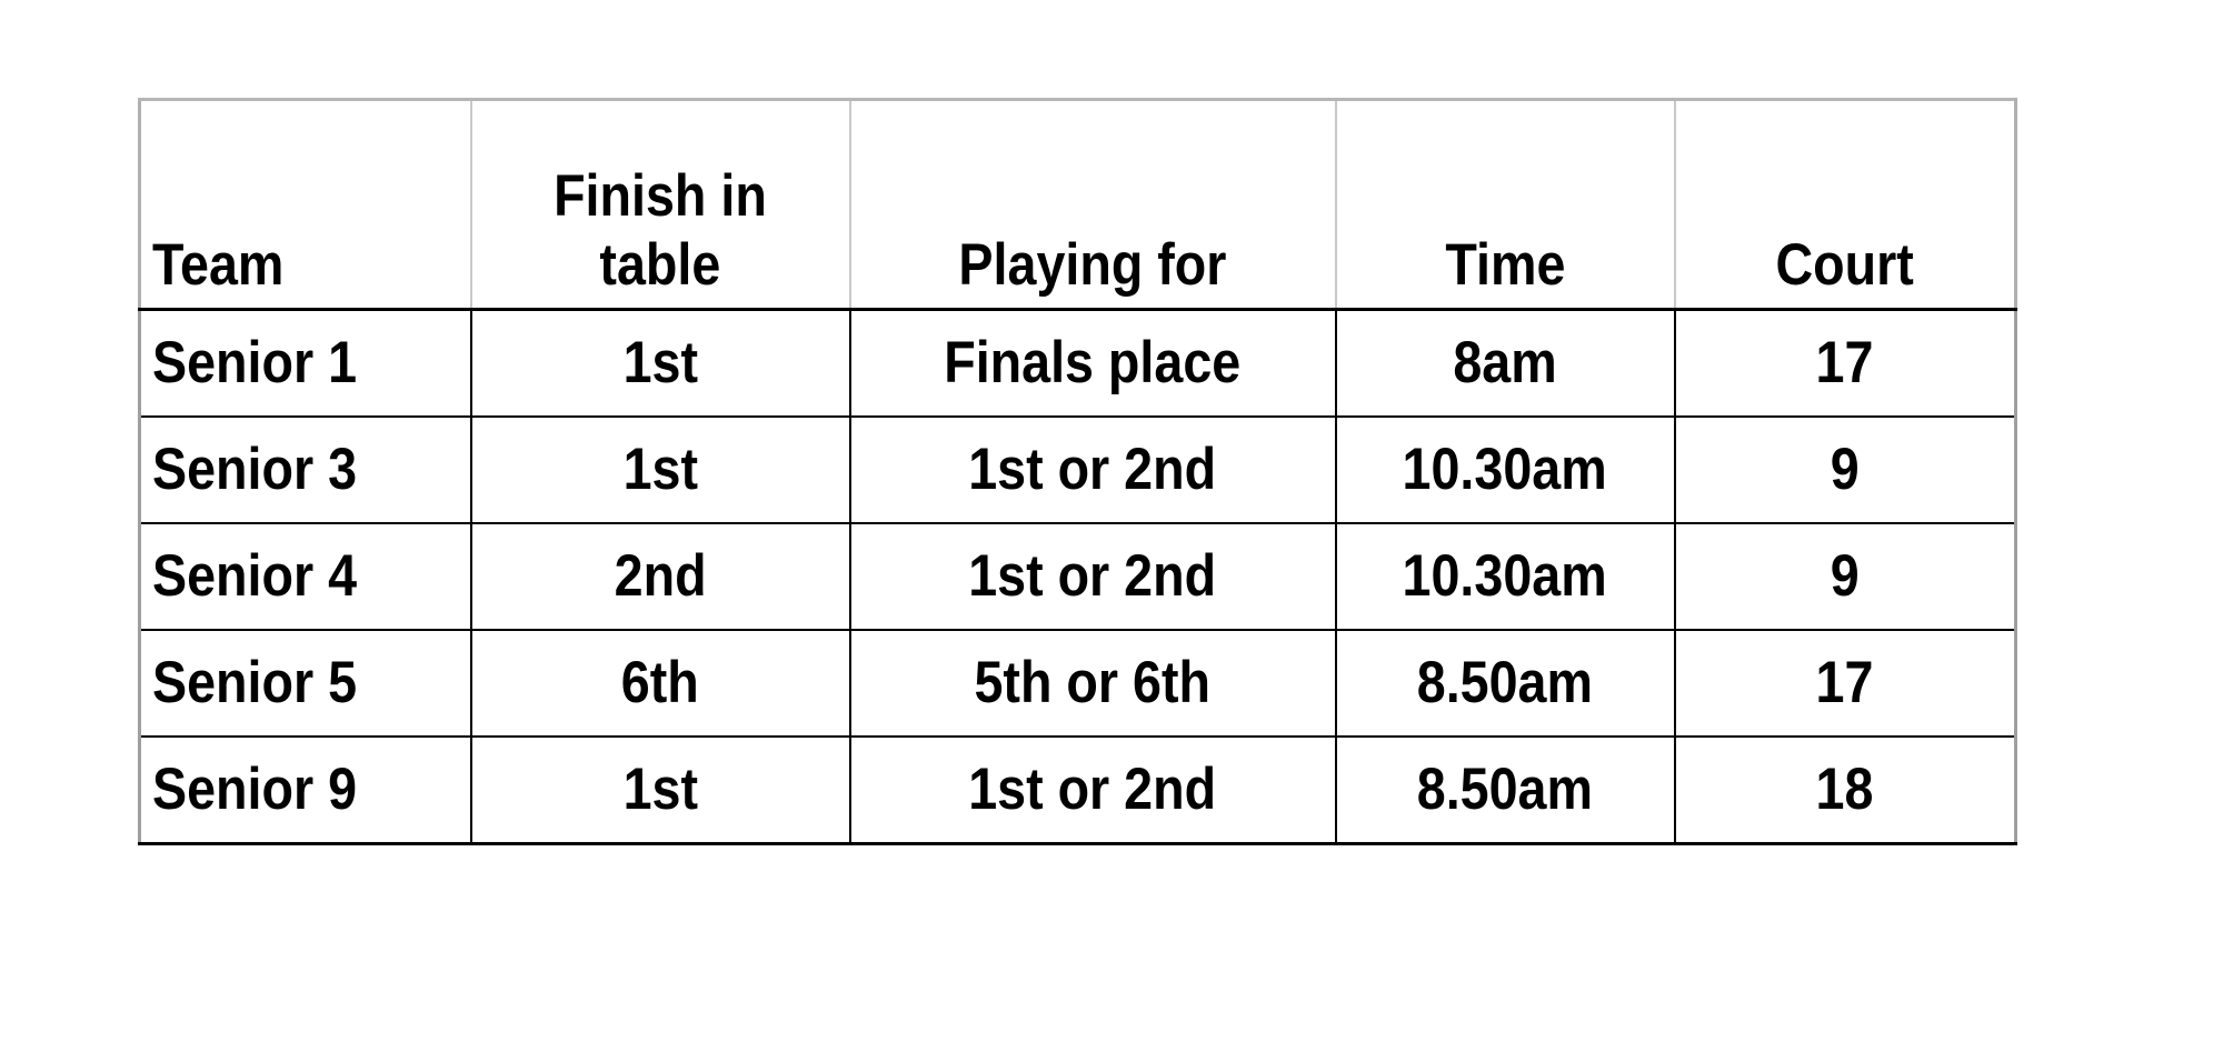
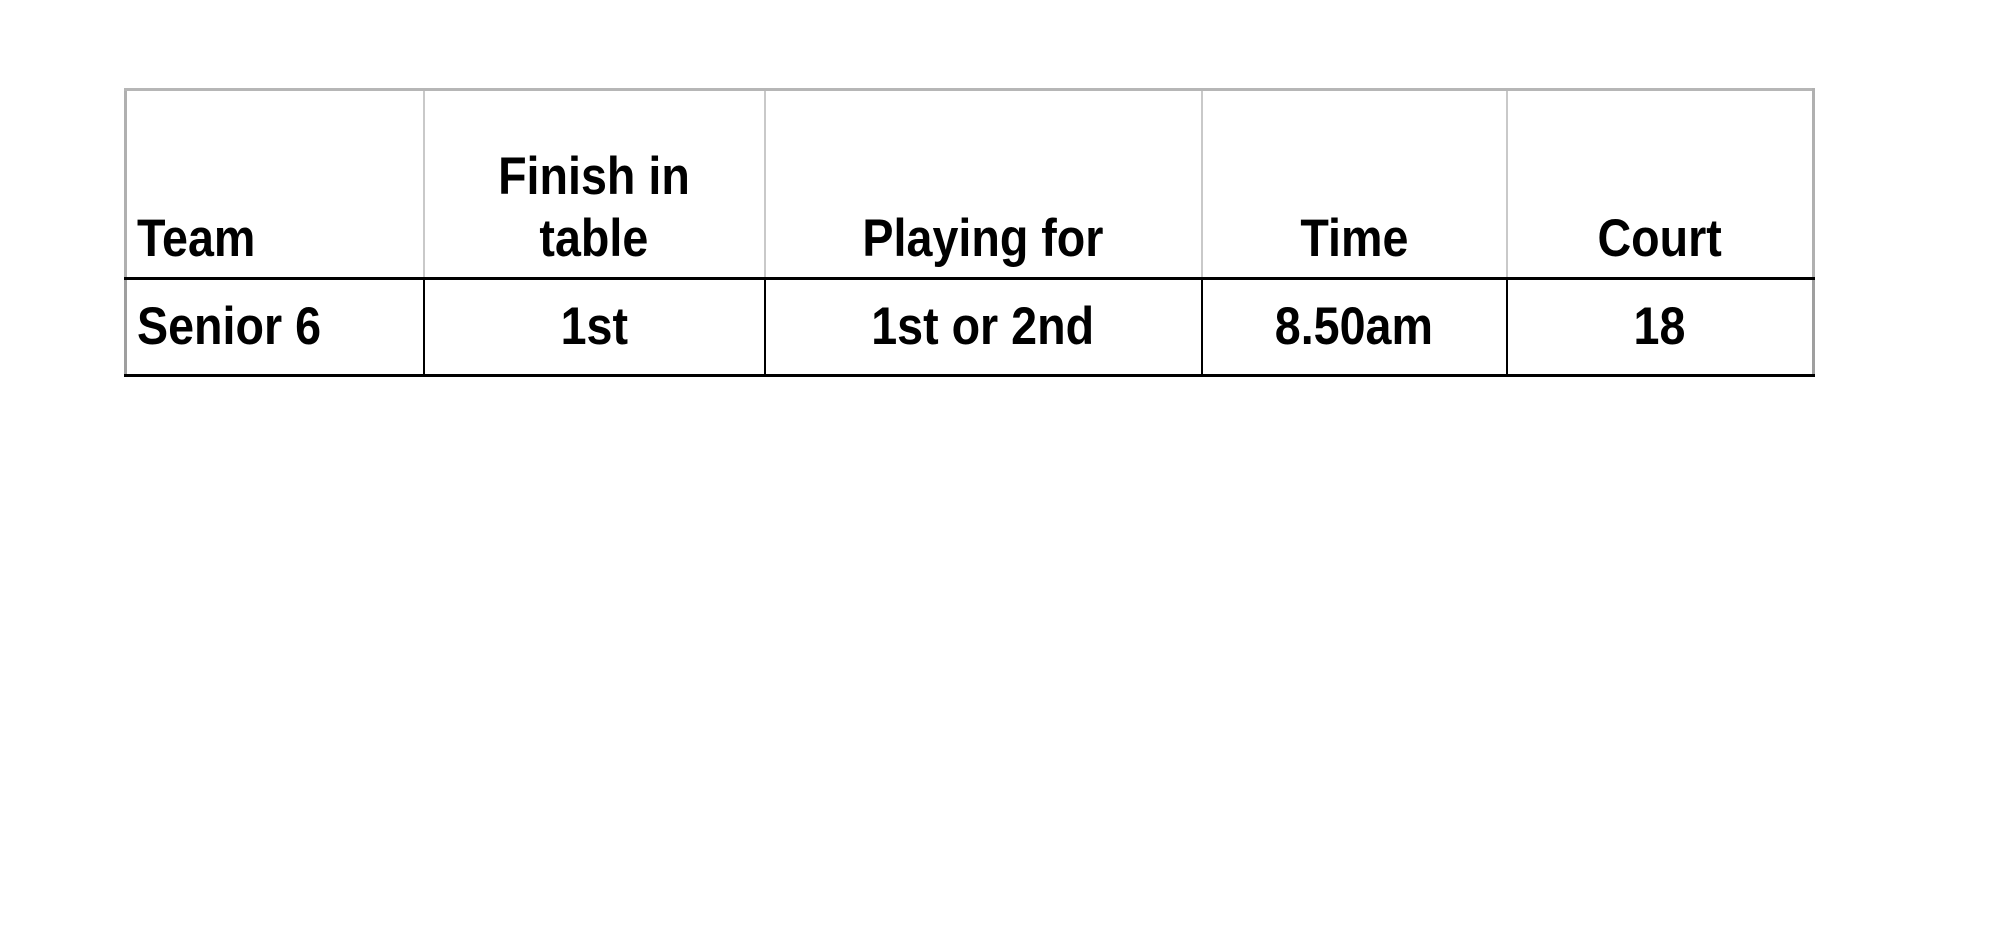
  Team	Finish in table	Playing for	Time	Court
- Senior 1	1st	Finals place	8am	17
- Senior 3	1st	1st or 2nd	10.30am	9
- Senior 4	2nd	1st or 2nd	10.30am	9
- Senior 5	6th	5th or 6th	8.50am	17
- Senior 9	1st	1st or 2nd	8.50am	18
+ Senior 6	1st	1st or 2nd	8.50am	18
